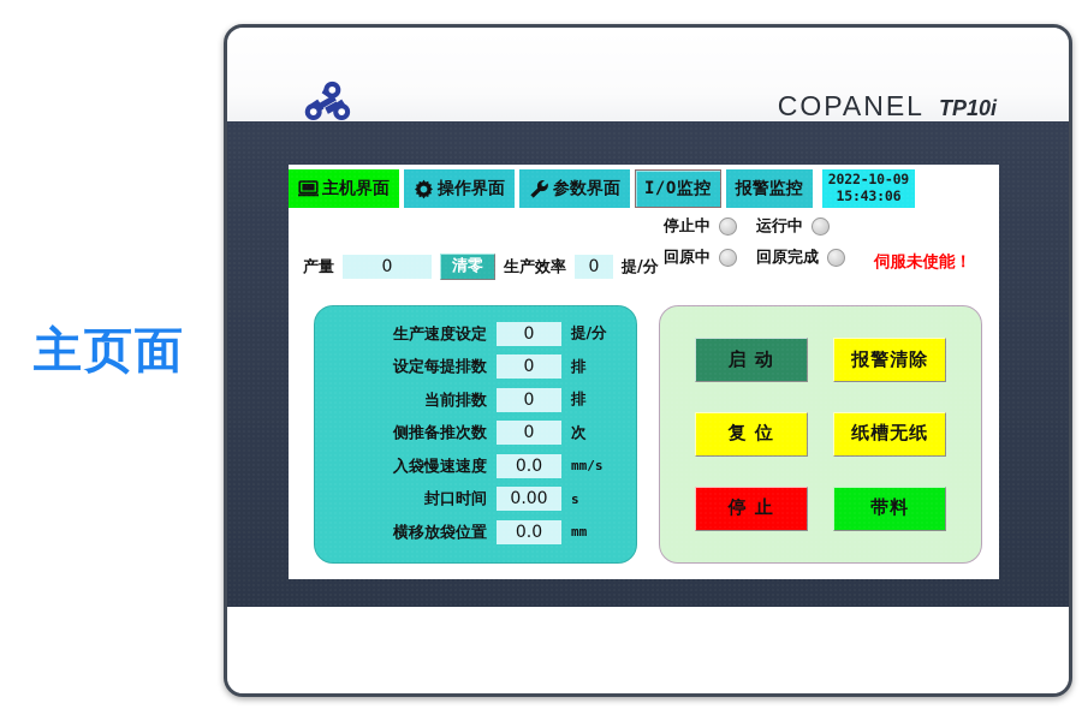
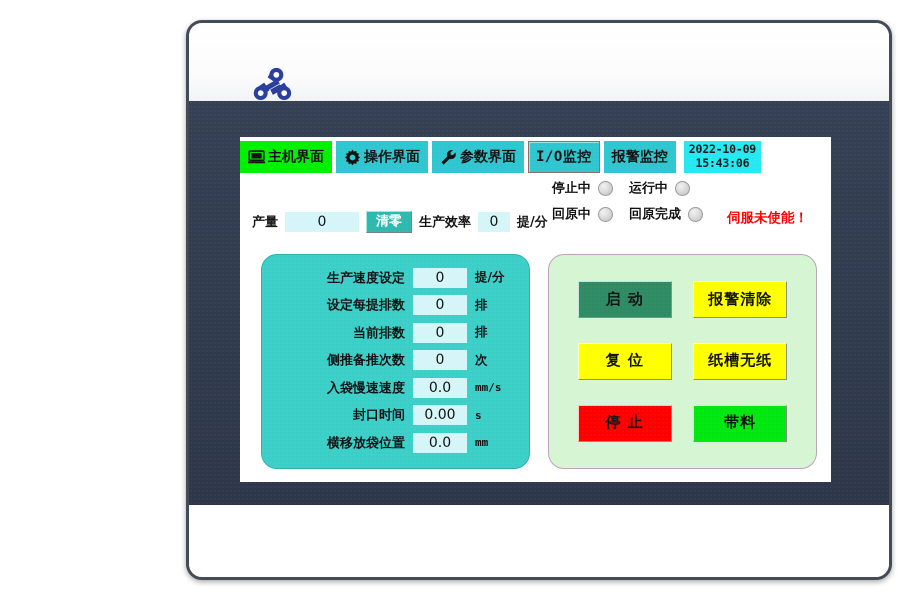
- 主页面
- COPANEL
- TP10i
